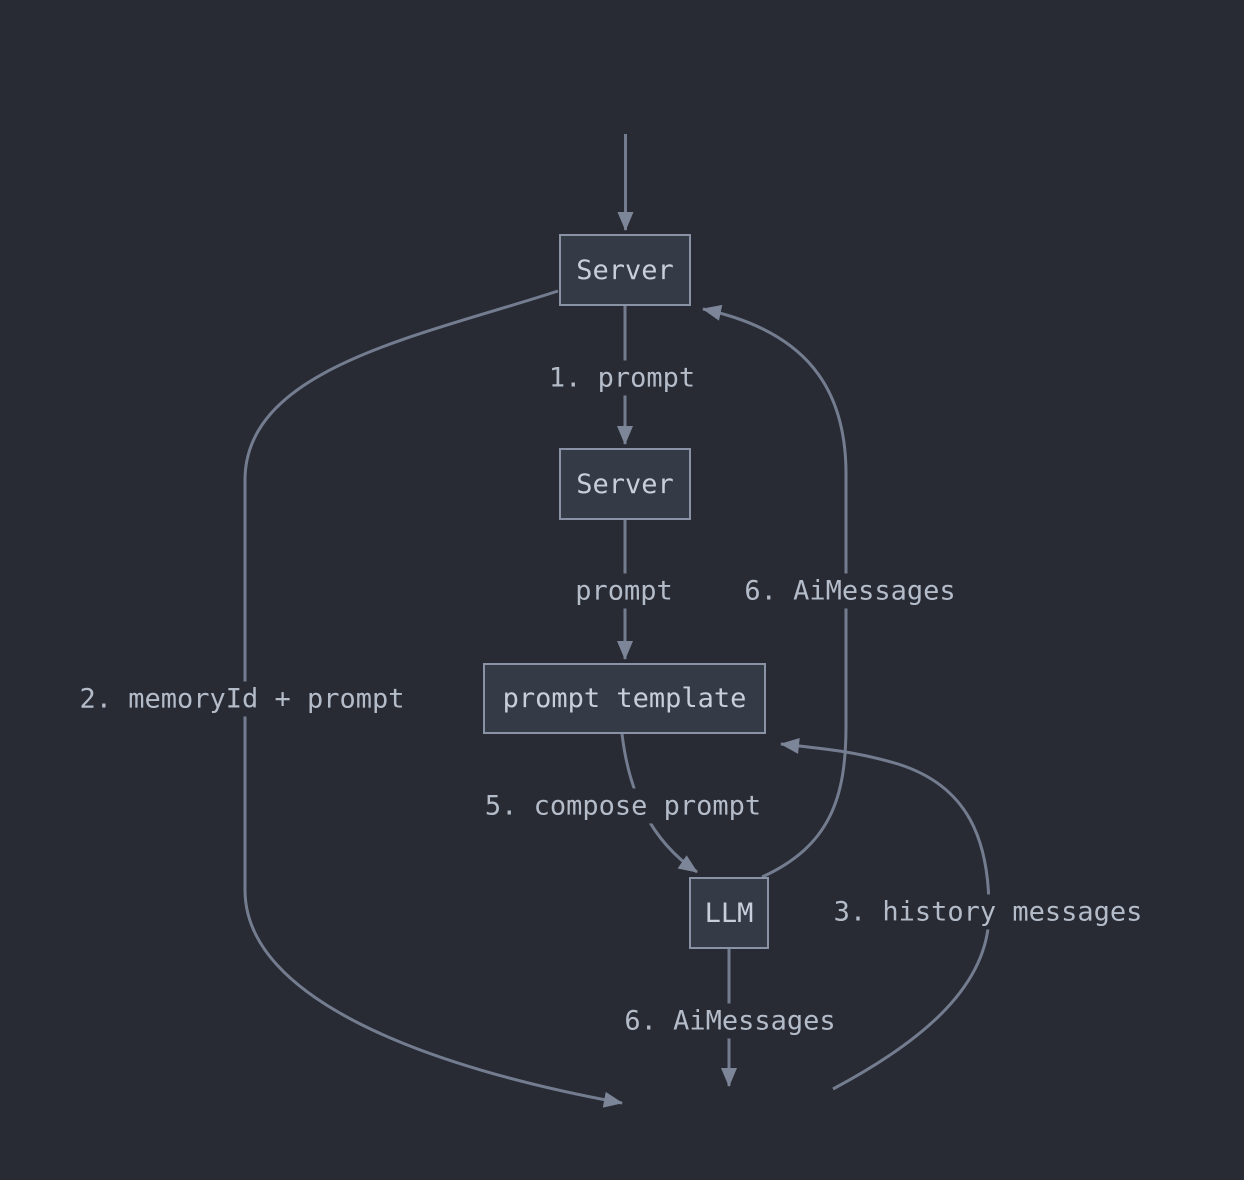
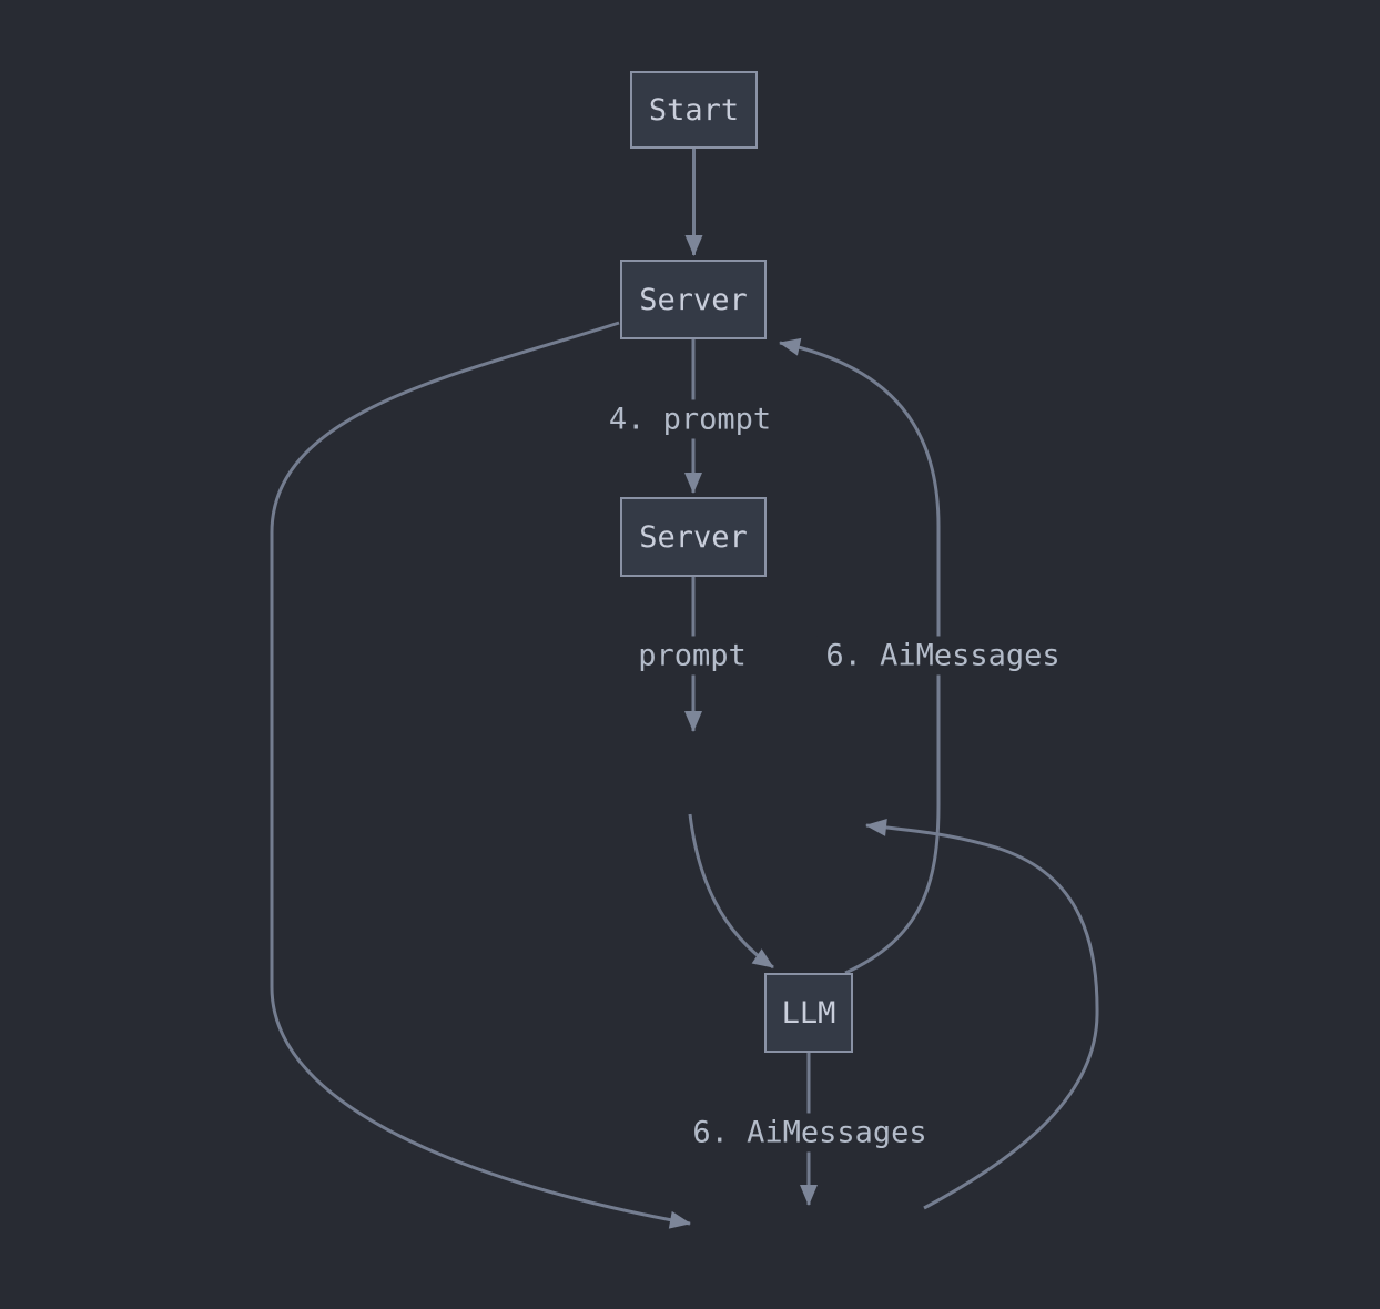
+ Start
  Server
  Server
- prompt template
  LLM
- 1. prompt
+ 4. prompt
  prompt
  6. AiMessages
- 2. memoryId + prompt
- 5. compose prompt
- 3. history messages
  6. AiMessages
